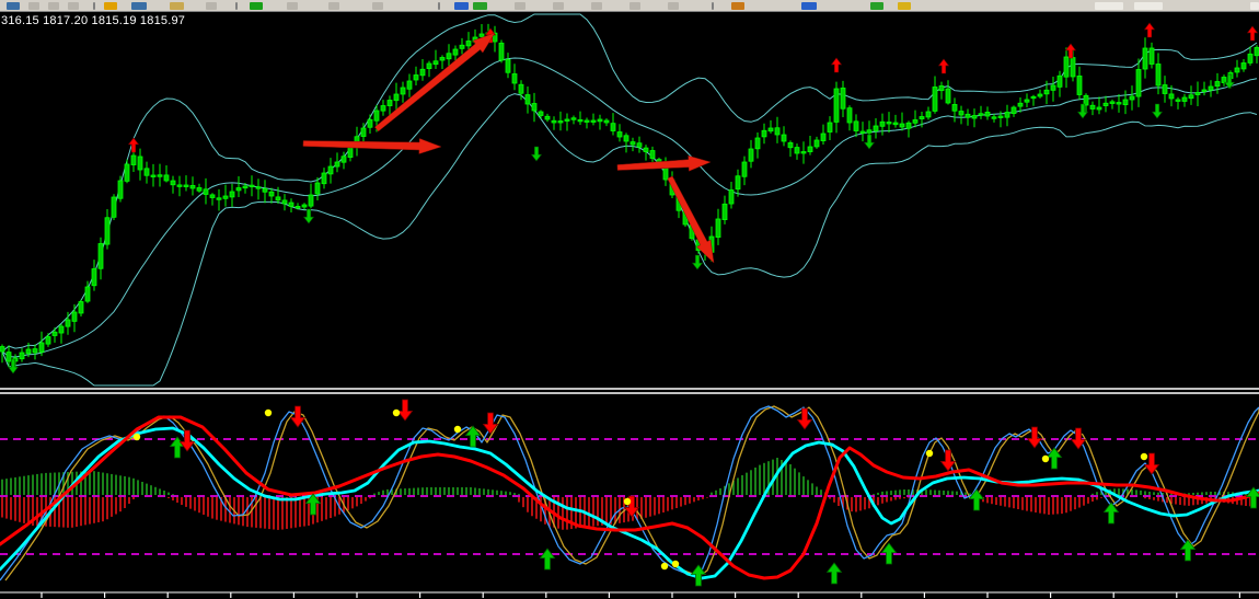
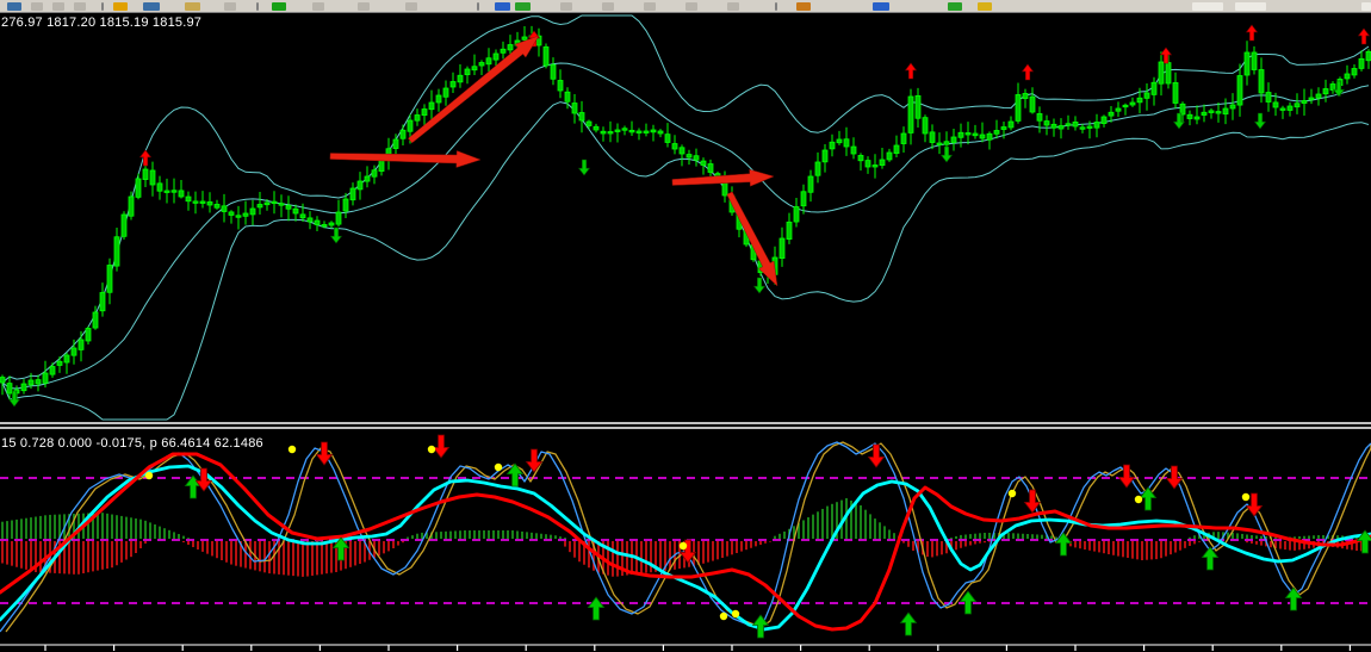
- 316.15 1817.20 1815.19 1815.97
+ 276.97 1817.20 1815.19 1815.97
+ 15 0.728 0.000 -0.0175, p 66.4614 62.1486
